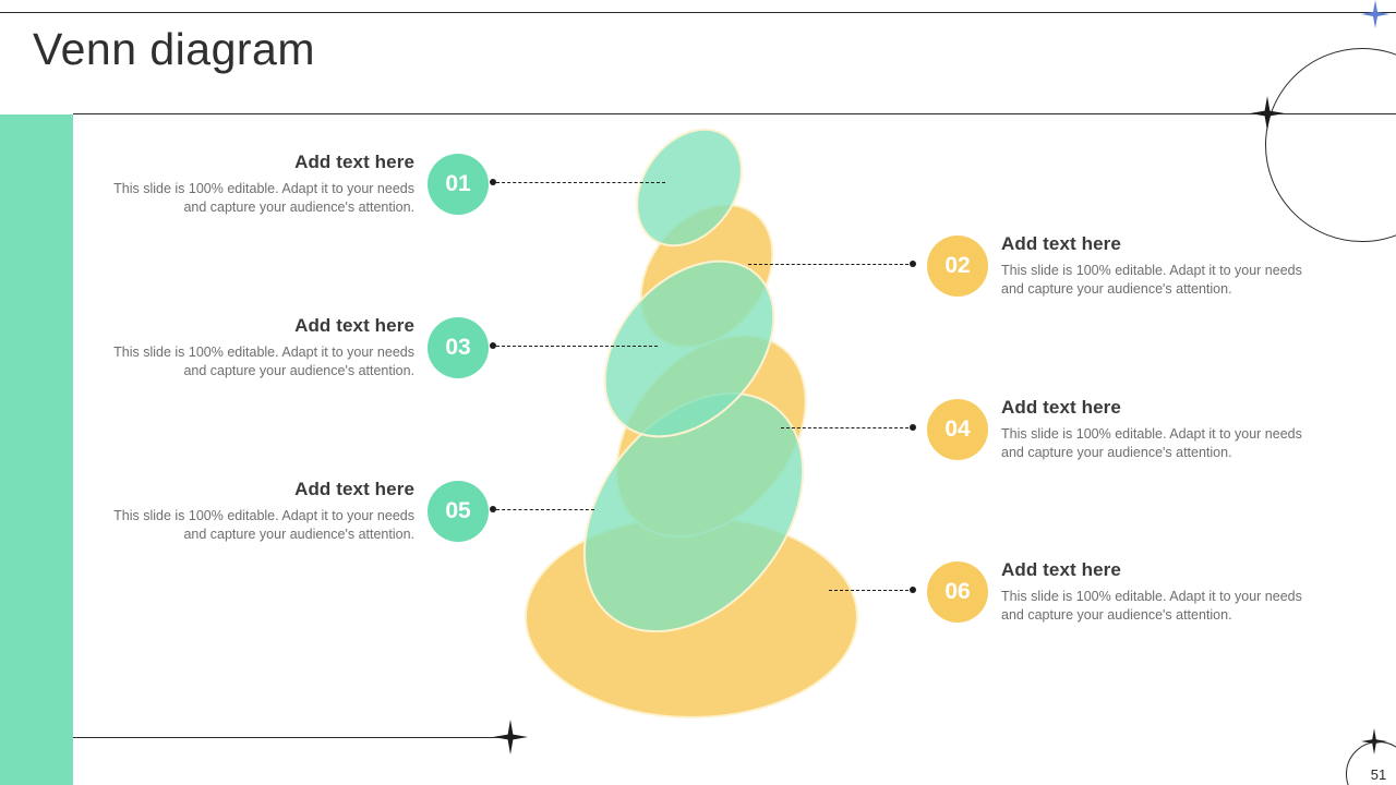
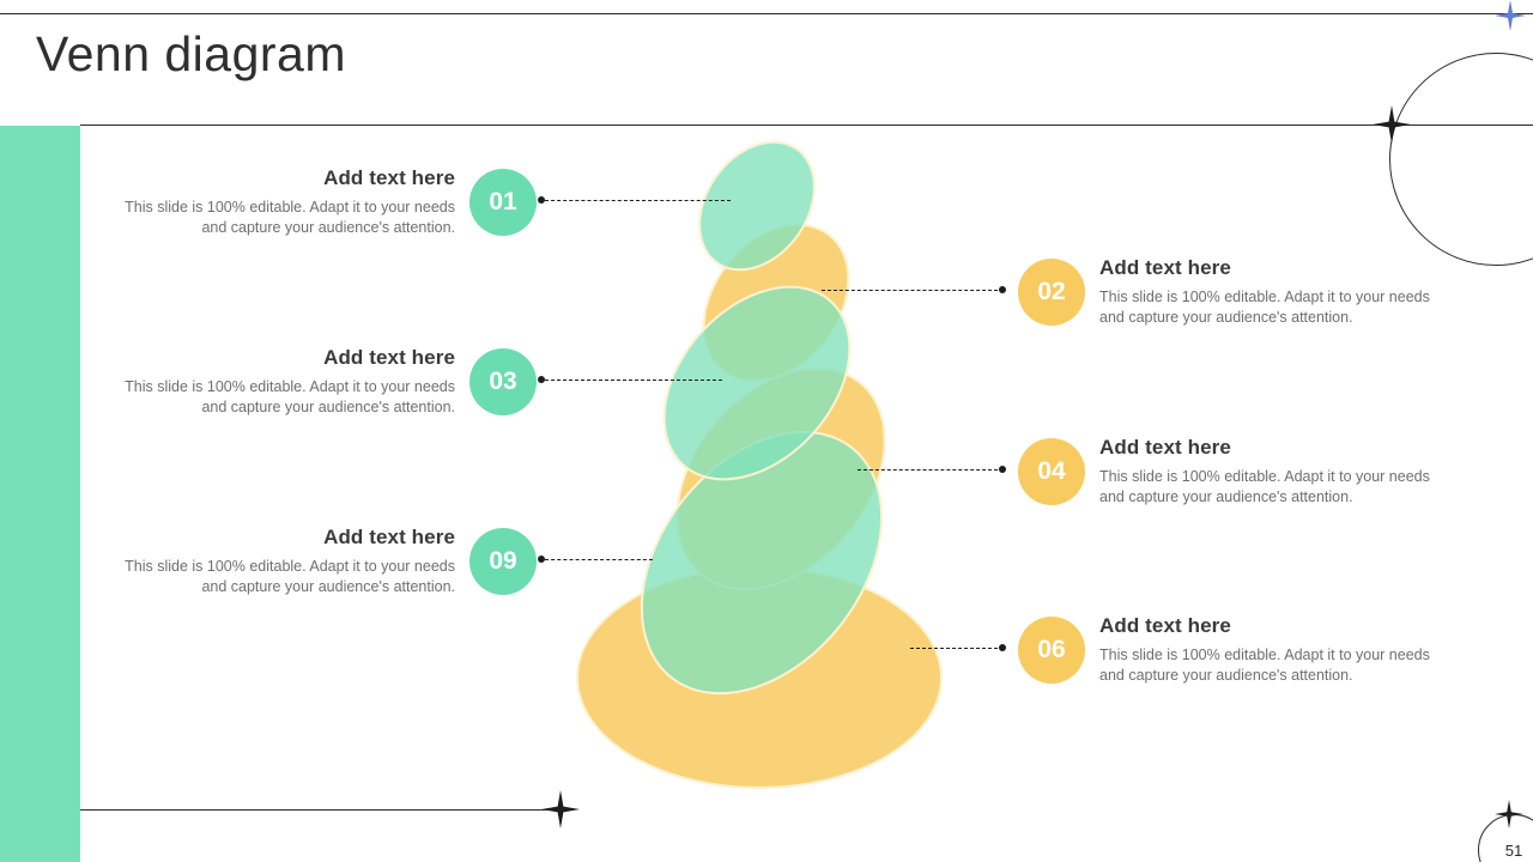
  51
  Venn diagram
  Add text here
  This slide is 100% editable. Adapt it to your needs and capture your audience's attention.
  01
  02
  Add text here
  This slide is 100% editable. Adapt it to your needs and capture your audience's attention.
  Add text here
  This slide is 100% editable. Adapt it to your needs and capture your audience's attention.
  03
  04
  Add text here
  This slide is 100% editable. Adapt it to your needs and capture your audience's attention.
  Add text here
  This slide is 100% editable. Adapt it to your needs and capture your audience's attention.
- 05
+ 09
  06
  Add text here
  This slide is 100% editable. Adapt it to your needs and capture your audience's attention.
